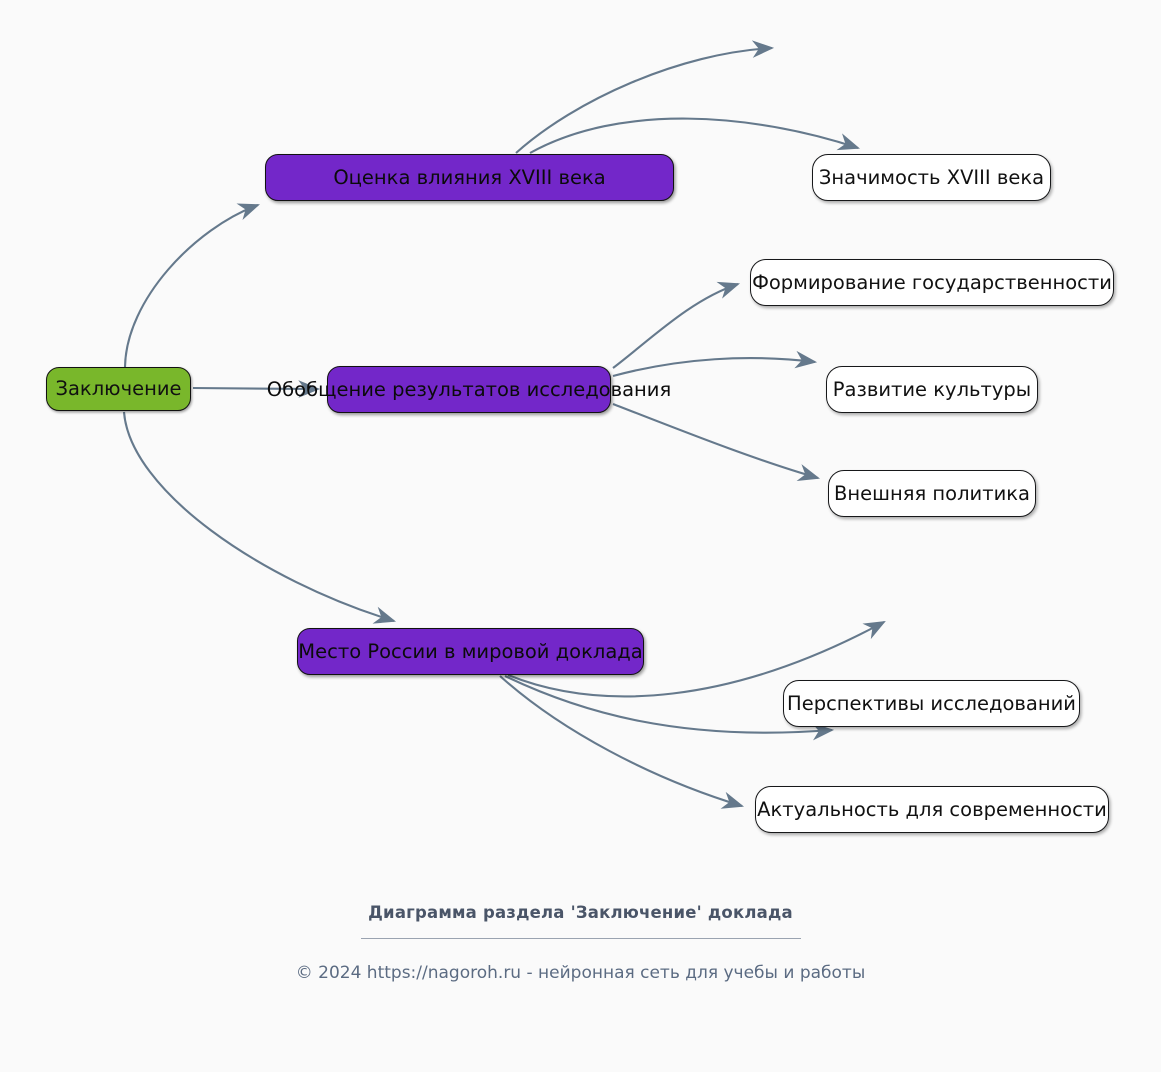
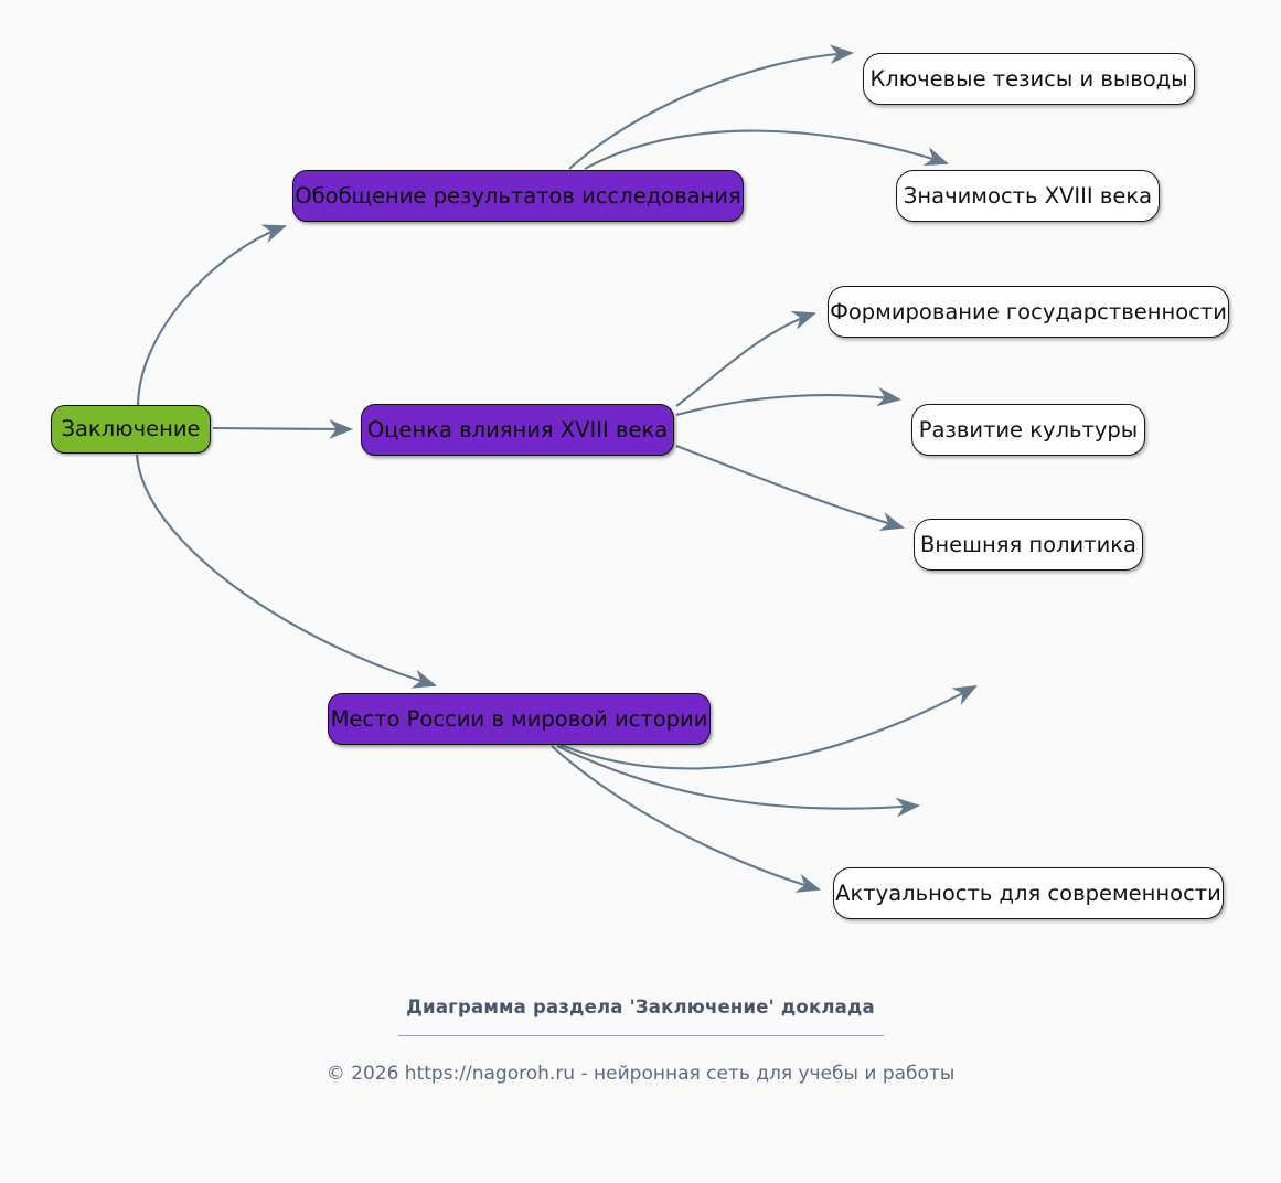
  Заключение
- Оценка влияния XVIII века
+ Обобщение результатов исследования
+ Ключевые тезисы и выводы
  Значимость XVIII века
- Обобщение результатов исследования
+ Оценка влияния XVIII века
  Формирование государственности
  Развитие культуры
  Внешняя политика
- Место России в мировой доклада
+ Место России в мировой истории
- Перспективы исследований
  Актуальность для современности
  Диаграмма раздела 'Заключение' доклада
- © 2024 https://nagoroh.ru - нейронная сеть для учебы и работы
+ © 2026 https://nagoroh.ru - нейронная сеть для учебы и работы
